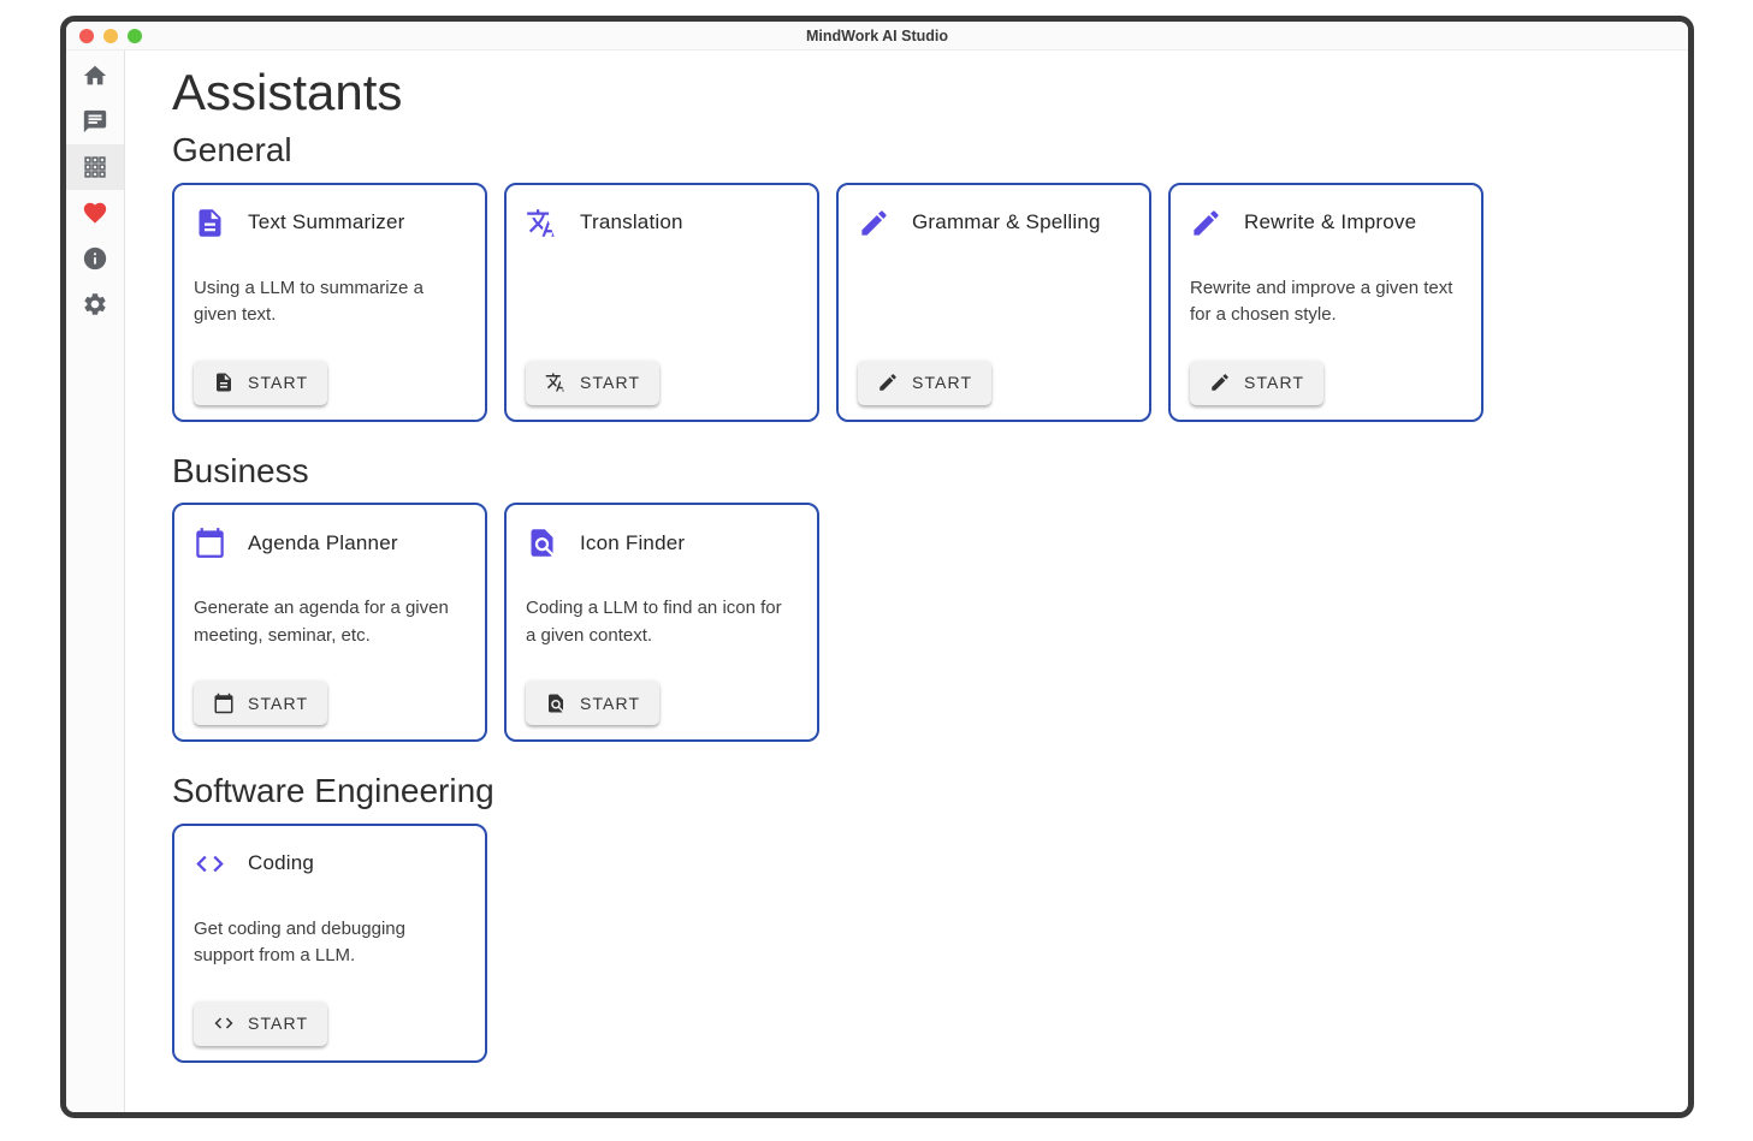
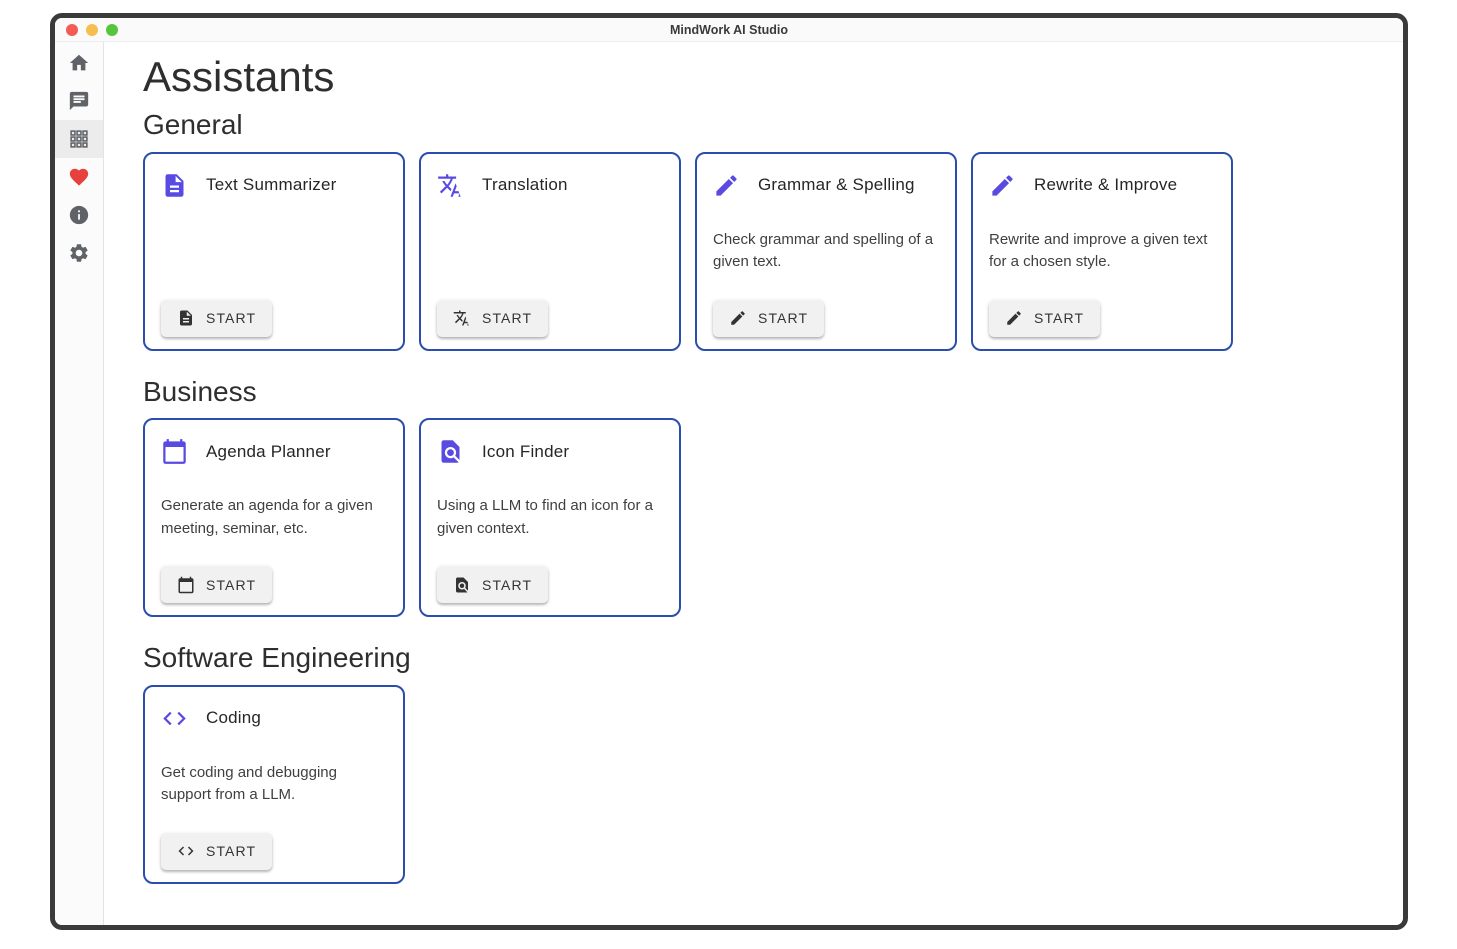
  MindWork AI Studio
  Assistants
  General
  Text Summarizer
- Using a LLM to summarize a given text.
  START
  Translation
  START
  Grammar & Spelling
+ Check grammar and spelling of a given text.
  START
  Rewrite & Improve
  Rewrite and improve a given text for a chosen style.
  START
  Business
  Agenda Planner
  Generate an agenda for a given meeting, seminar, etc.
  START
  Icon Finder
- Coding a LLM to find an icon for a given context.
+ Using a LLM to find an icon for a given context.
  START
  Software Engineering
  Coding
  Get coding and debugging support from a LLM.
  START
